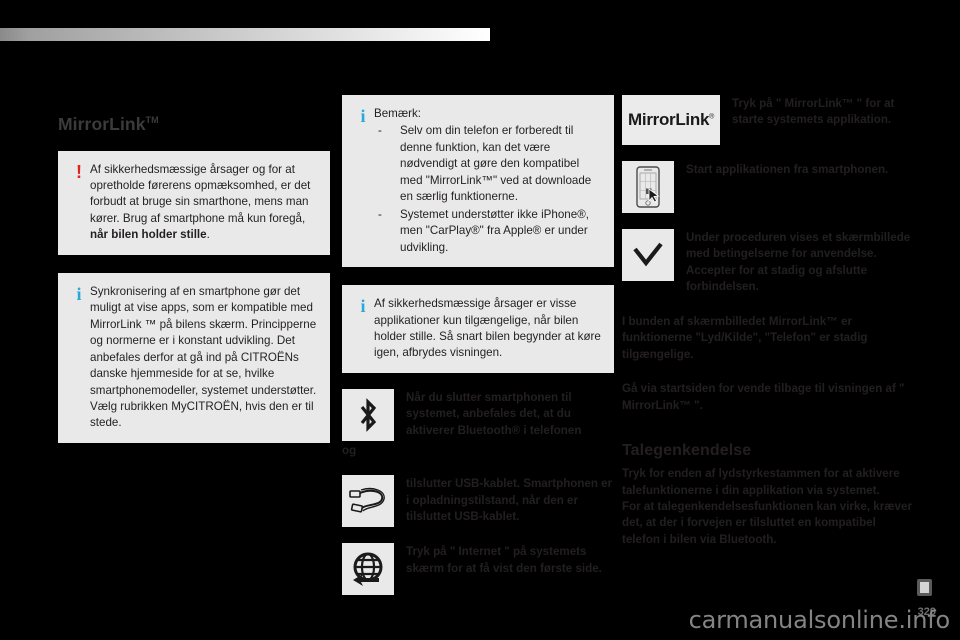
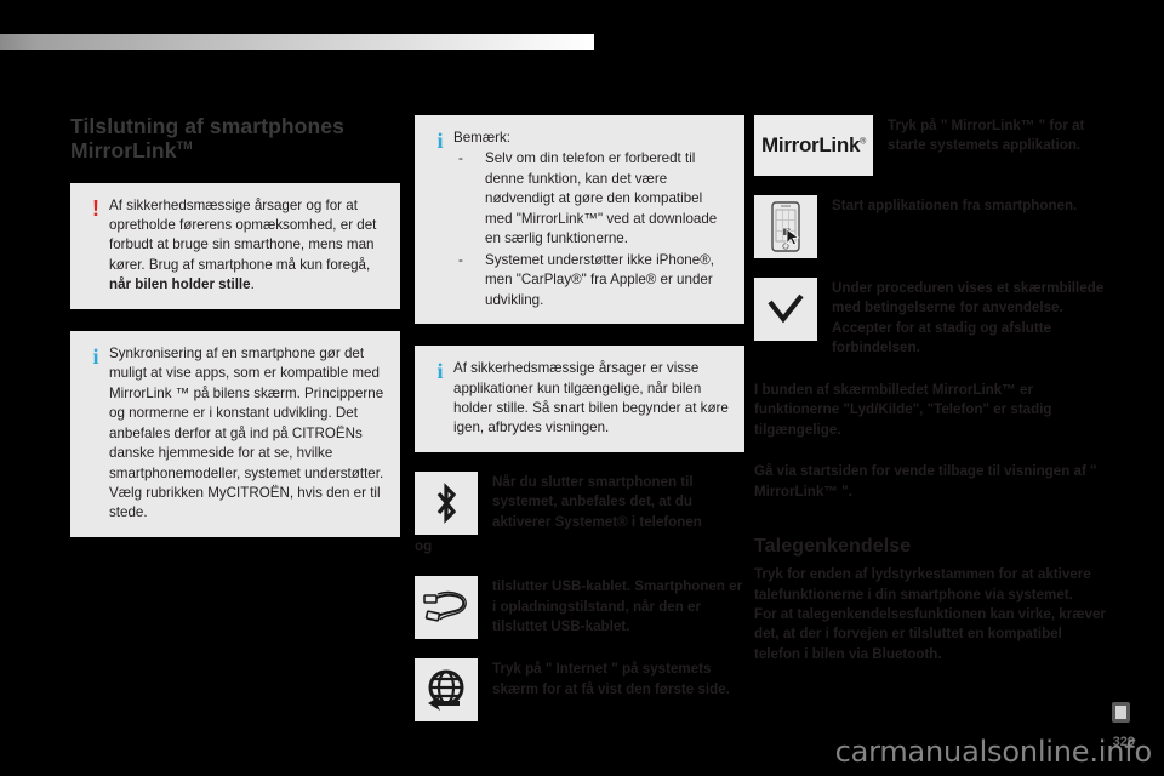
+ Tilslutning af smartphones
  MirrorLinkTM
  !
  Af sikkerhedsmæssige årsager og for at opretholde førerens opmæksomhed, er det forbudt at bruge sin smarthone, mens man kører. Brug af smartphone må kun foregå, når bilen holder stille.
  i
  Synkronisering af en smartphone gør det muligt at vise apps, som er kompatible med MirrorLink ™ på bilens skærm. Principperne og normerne er i konstant udvikling. Det anbefales derfor at gå ind på CITROËNs danske hjemmeside for at se, hvilke smartphonemodeller, systemet understøtter. Vælg rubrikken MyCITROËN, hvis den er til stede.
  i
  Bemærk:
  -
  Selv om din telefon er forberedt til denne funktion, kan det være nødvendigt at gøre den kompatibel med "MirrorLink™" ved at downloade en særlig funktionerne.
  -
  Systemet understøtter ikke iPhone®, men "CarPlay®" fra Apple® er under udvikling.
  i
  Af sikkerhedsmæssige årsager er visse applikationer kun tilgængelige, når bilen holder stille. Så snart bilen begynder at køre igen, afbrydes visningen.
- Når du slutter smartphonen til systemet, anbefales det, at du aktiverer Bluetooth® i telefonen
+ Når du slutter smartphonen til systemet, anbefales det, at du aktiverer Systemet® i telefonen
  og
  tilslutter USB-kablet. Smartphonen er i opladningstilstand, når den er tilsluttet USB-kablet.
  Tryk på " Internet " på systemets skærm for at få vist den første side.
  MirrorLink
  Tryk på " MirrorLink™ " for at starte systemets applikation.
  Start applikationen fra smartphonen.
  Under proceduren vises et skærmbillede med betingelserne for anvendelse. Accepter for at stadig og afslutte forbindelsen.
  I bunden af skærmbilledet MirrorLink™ er funktionerne "Lyd/Kilde", "Telefon" er stadig tilgængelige.
  Gå via startsiden for vende tilbage til visningen af " MirrorLink™ ".
  Talegenkendelse
- Tryk for enden af lydstyrkestammen for at aktivere talefunktionerne i din applikation via systemet.
+ Tryk for enden af lydstyrkestammen for at aktivere talefunktionerne i din smartphone via systemet.
  For at talegenkendelsesfunktionen kan virke, kræver det, at der i forvejen er tilsluttet en kompatibel telefon i bilen via Bluetooth.
  329
  carmanualsonline.info
